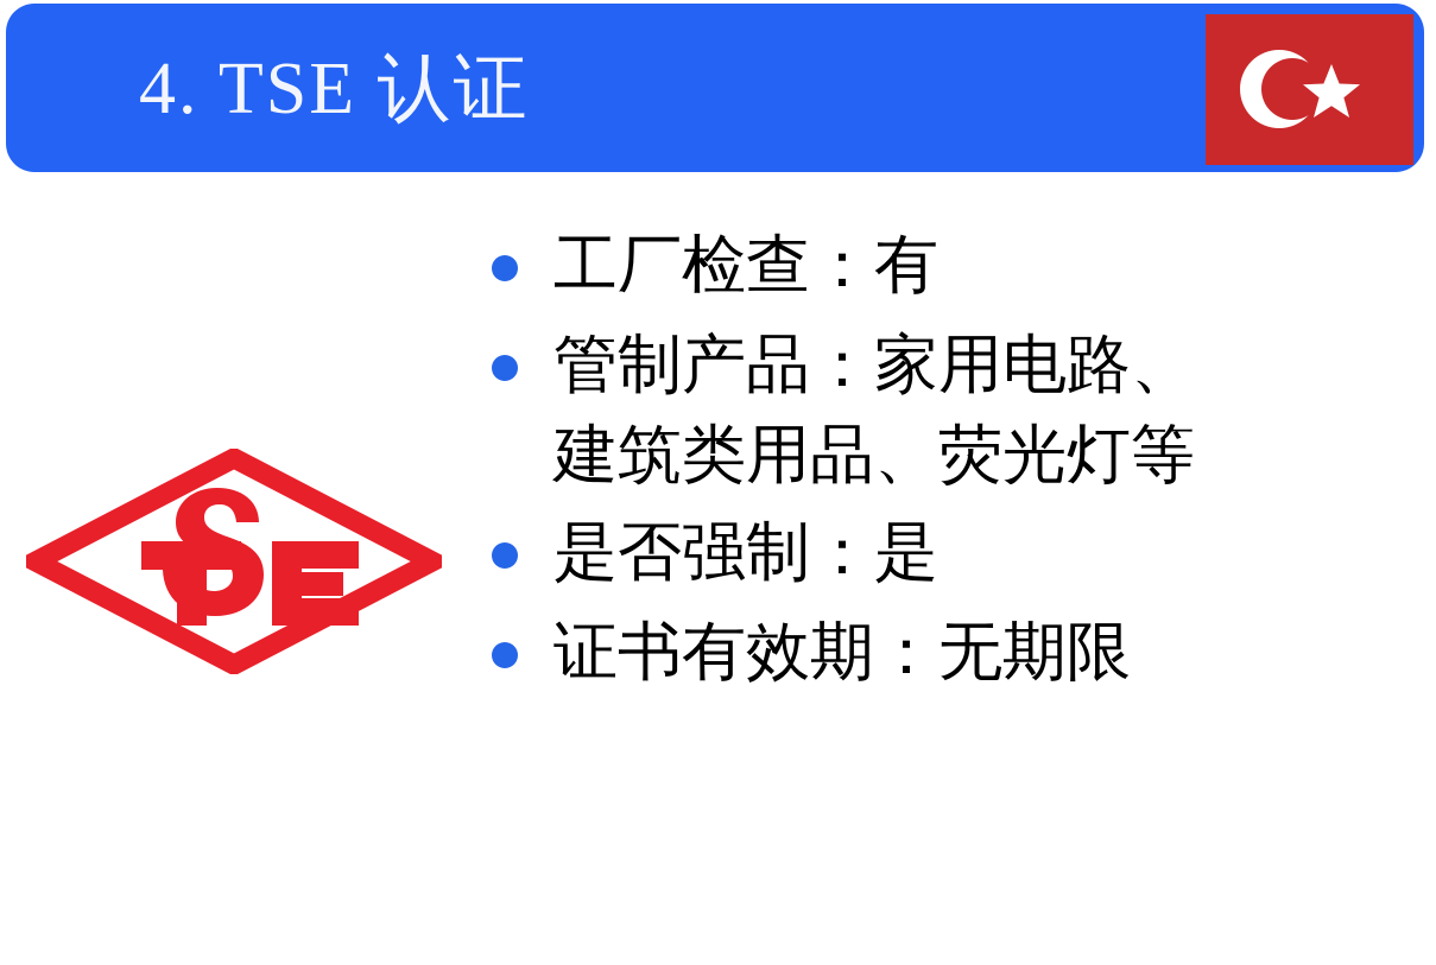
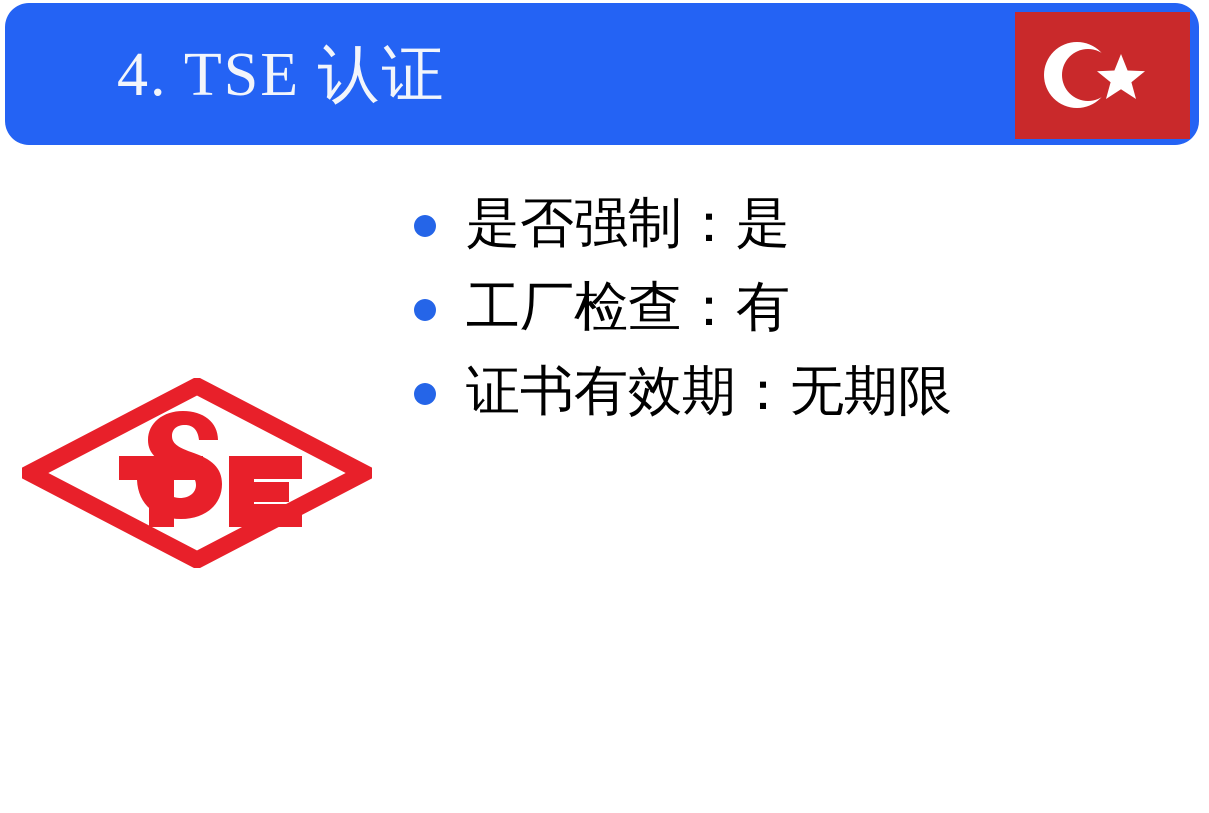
  4. TSE 认证
- 工厂检查：有
+ 是否强制：是
- 管制产品：家用电路、
- 建筑类用品、荧光灯等
- 是否强制：是
+ 工厂检查：有
  证书有效期：无期限
